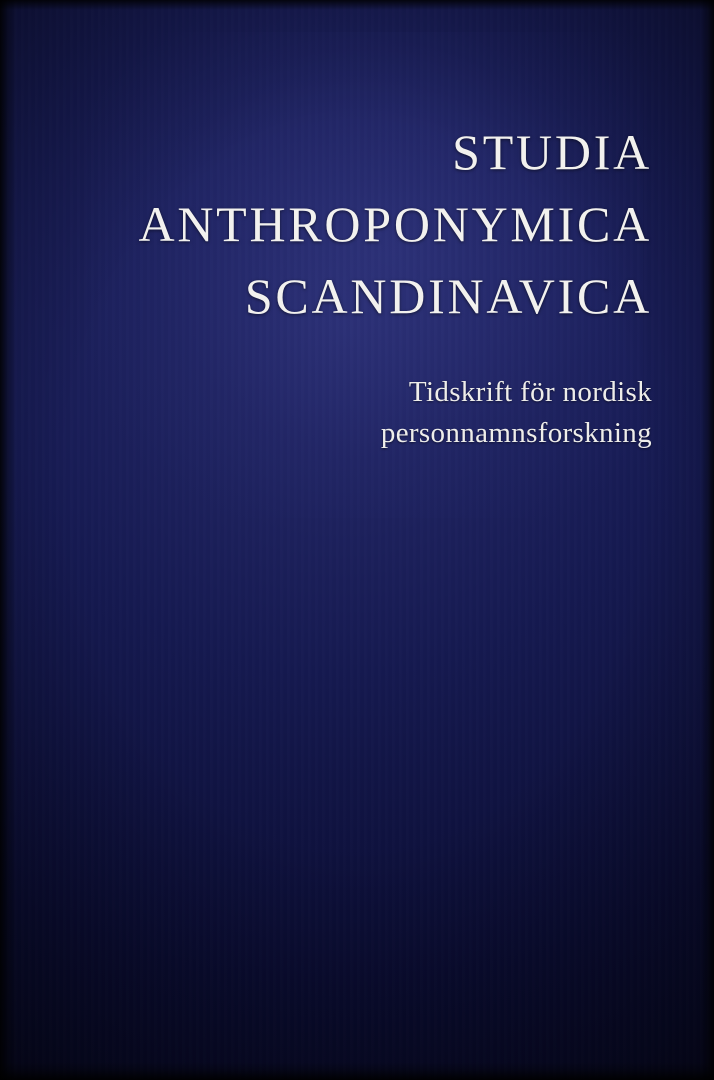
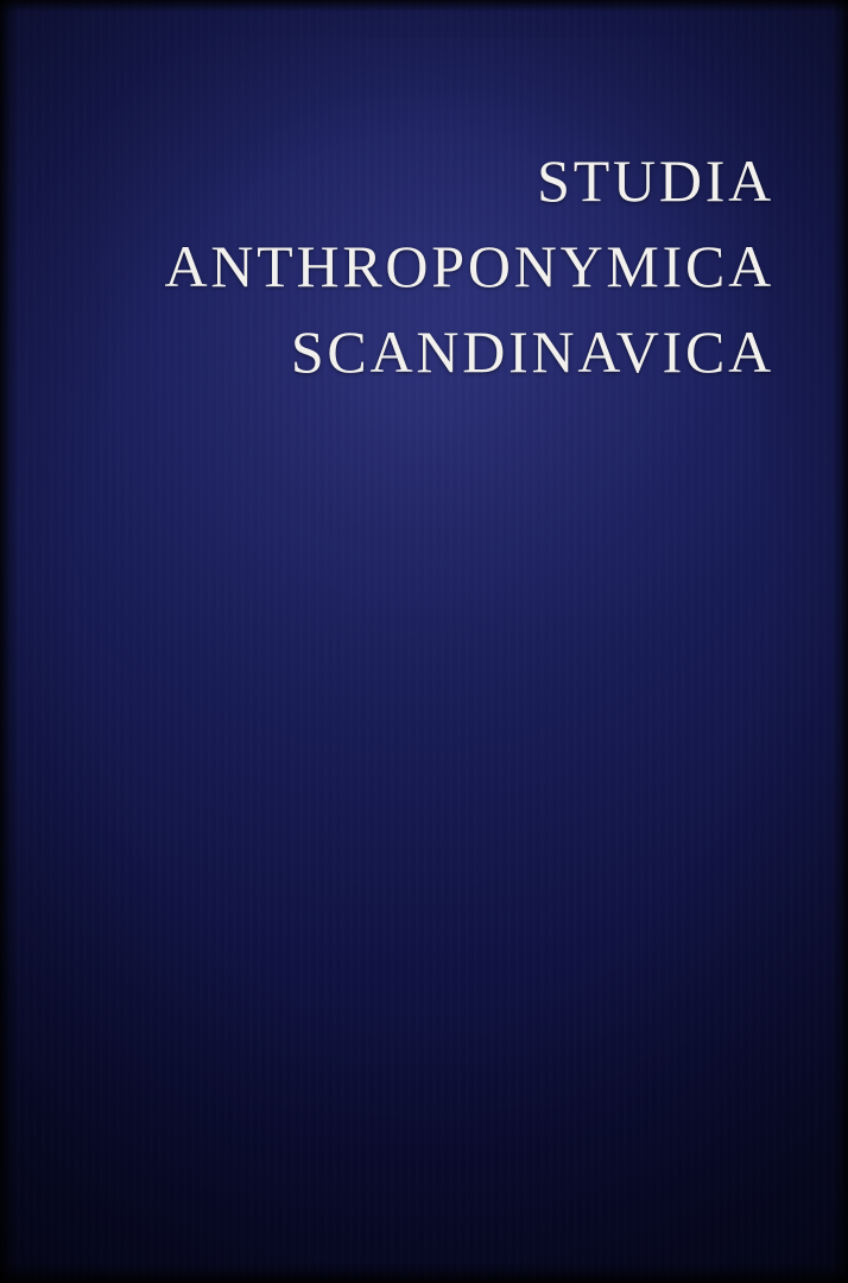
  STUDIA
  ANTHROPONYMICA
  SCANDINAVICA
- Tidskrift för nordisk
- personnamnsforskning
